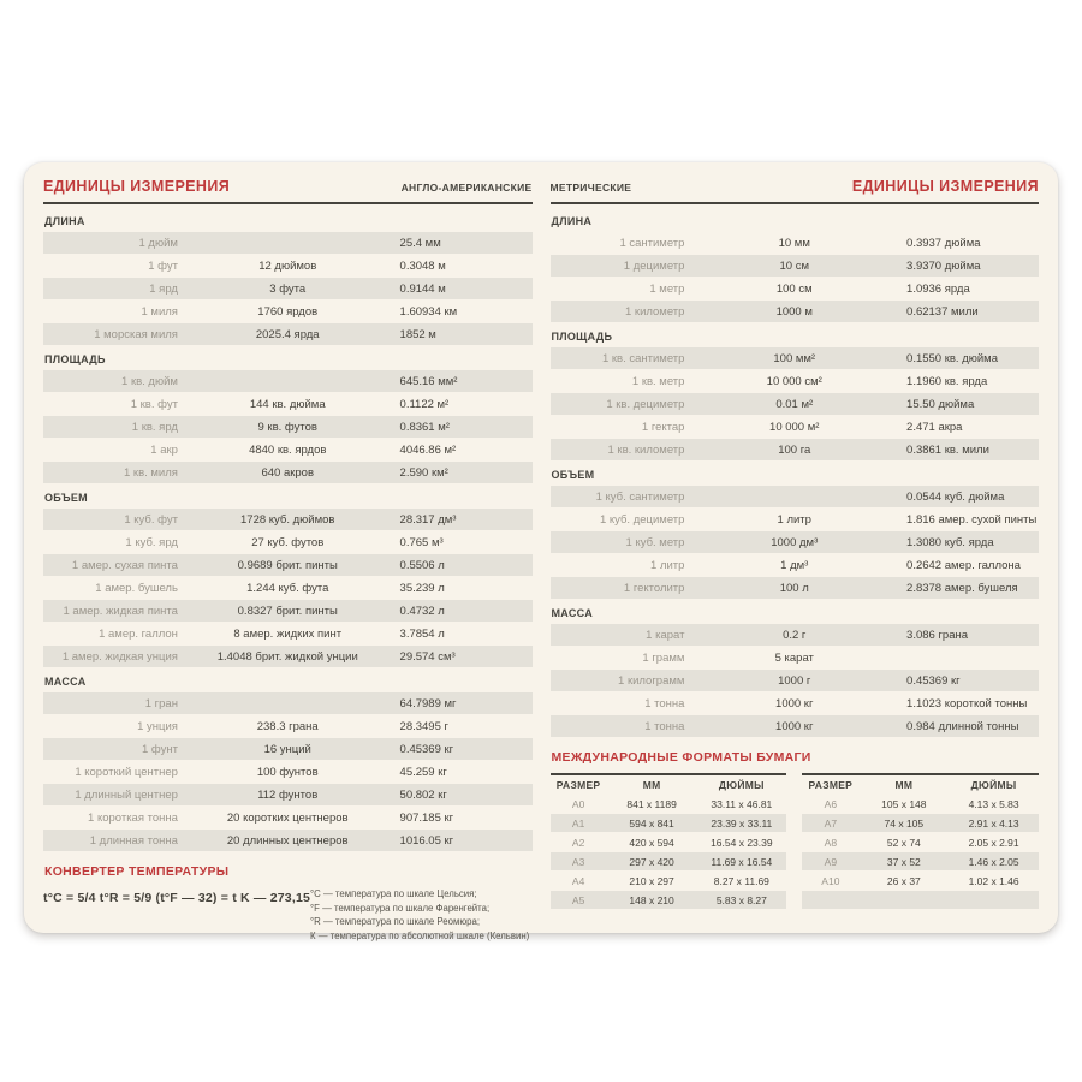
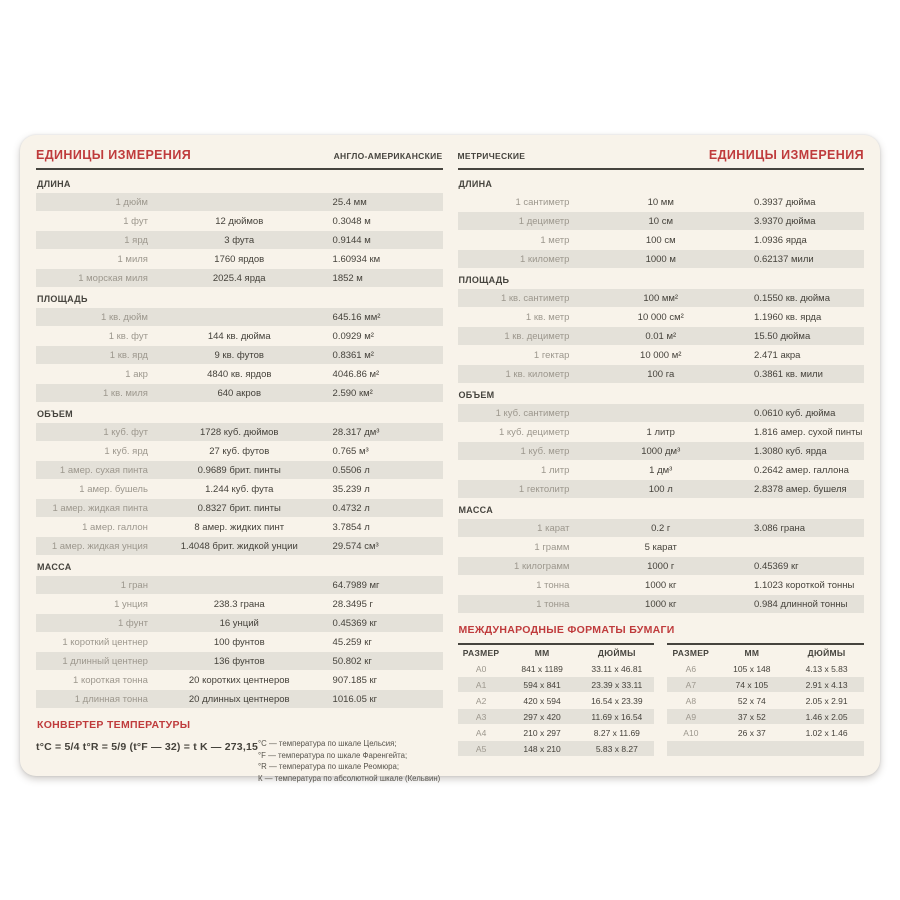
  ЕДИНИЦЫ ИЗМЕРЕНИЯ
  АНГЛО-АМЕРИКАНСКИЕ
  ДЛИНА
  1 дюйм
  25.4 мм
  1 фут
  12 дюймов
  0.3048 м
  1 ярд
  3 фута
  0.9144 м
  1 миля
  1760 ярдов
  1.60934 км
  1 морская миля
  2025.4 ярда
  1852 м
  ПЛОЩАДЬ
  1 кв. дюйм
  645.16 мм²
  1 кв. фут
  144 кв. дюйма
- 0.1122 м²
+ 0.0929 м²
  1 кв. ярд
  9 кв. футов
  0.8361 м²
  1 акр
  4840 кв. ярдов
  4046.86 м²
  1 кв. миля
  640 акров
  2.590 км²
  ОБЪЕМ
  1 куб. фут
  1728 куб. дюймов
  28.317 дм³
  1 куб. ярд
  27 куб. футов
  0.765 м³
  1 амер. сухая пинта
  0.9689 брит. пинты
  0.5506 л
  1 амер. бушель
  1.244 куб. фута
  35.239 л
  1 амер. жидкая пинта
  0.8327 брит. пинты
  0.4732 л
  1 амер. галлон
  8 амер. жидких пинт
  3.7854 л
  1 амер. жидкая унция
  1.4048 брит. жидкой унции
  29.574 см³
  МАССА
  1 гран
  64.7989 мг
  1 унция
  238.3 грана
  28.3495 г
  1 фунт
  16 унций
  0.45369 кг
  1 короткий центнер
  100 фунтов
  45.259 кг
  1 длинный центнер
- 112 фунтов
+ 136 фунтов
  50.802 кг
  1 короткая тонна
  20 коротких центнеров
  907.185 кг
  1 длинная тонна
  20 длинных центнеров
  1016.05 кг
  КОНВЕРТЕР ТЕМПЕРАТУРЫ
  t°C = 5/4 t°R = 5/9 (t°F — 32) = t K — 273,15
  °C — температура по шкале Цельсия;
  °F — температура по шкале Фаренгейта;
  °R — температура по шкале Реомюра;
  К — температура по абсолютной шкале (Кельвин)
  МЕТРИЧЕСКИЕ
  ЕДИНИЦЫ ИЗМЕРЕНИЯ
  ДЛИНА
  1 сантиметр
  10 мм
  0.3937 дюйма
  1 дециметр
  10 см
  3.9370 дюйма
  1 метр
  100 см
  1.0936 ярда
  1 километр
  1000 м
  0.62137 мили
  ПЛОЩАДЬ
  1 кв. сантиметр
  100 мм²
  0.1550 кв. дюйма
  1 кв. метр
  10 000 см²
  1.1960 кв. ярда
  1 кв. дециметр
  0.01 м²
  15.50 дюйма
  1 гектар
  10 000 м²
  2.471 акра
  1 кв. километр
  100 га
  0.3861 кв. мили
  ОБЪЕМ
  1 куб. сантиметр
- 0.0544 куб. дюйма
+ 0.0610 куб. дюйма
  1 куб. дециметр
  1 литр
  1.816 амер. сухой пинты
  1 куб. метр
  1000 дм³
  1.3080 куб. ярда
  1 литр
  1 дм³
  0.2642 амер. галлона
  1 гектолитр
  100 л
  2.8378 амер. бушеля
  МАССА
  1 карат
  0.2 г
  3.086 грана
  1 грамм
  5 карат
  1 килограмм
  1000 г
  0.45369 кг
  1 тонна
  1000 кг
  1.1023 короткой тонны
  1 тонна
  1000 кг
  0.984 длинной тонны
  МЕЖДУНАРОДНЫЕ ФОРМАТЫ БУМАГИ
  РАЗМЕР
  ММ
  ДЮЙМЫ
  A0
  841 x 1189
  33.11 x 46.81
  A1
  594 x 841
  23.39 x 33.11
  A2
  420 x 594
  16.54 x 23.39
  A3
  297 x 420
  11.69 x 16.54
  A4
  210 x 297
  8.27 x 11.69
  A5
  148 x 210
  5.83 x 8.27
  РАЗМЕР
  ММ
  ДЮЙМЫ
  A6
  105 x 148
  4.13 x 5.83
  A7
  74 x 105
  2.91 x 4.13
  A8
  52 x 74
  2.05 x 2.91
  A9
  37 x 52
  1.46 x 2.05
  A10
  26 x 37
  1.02 x 1.46
